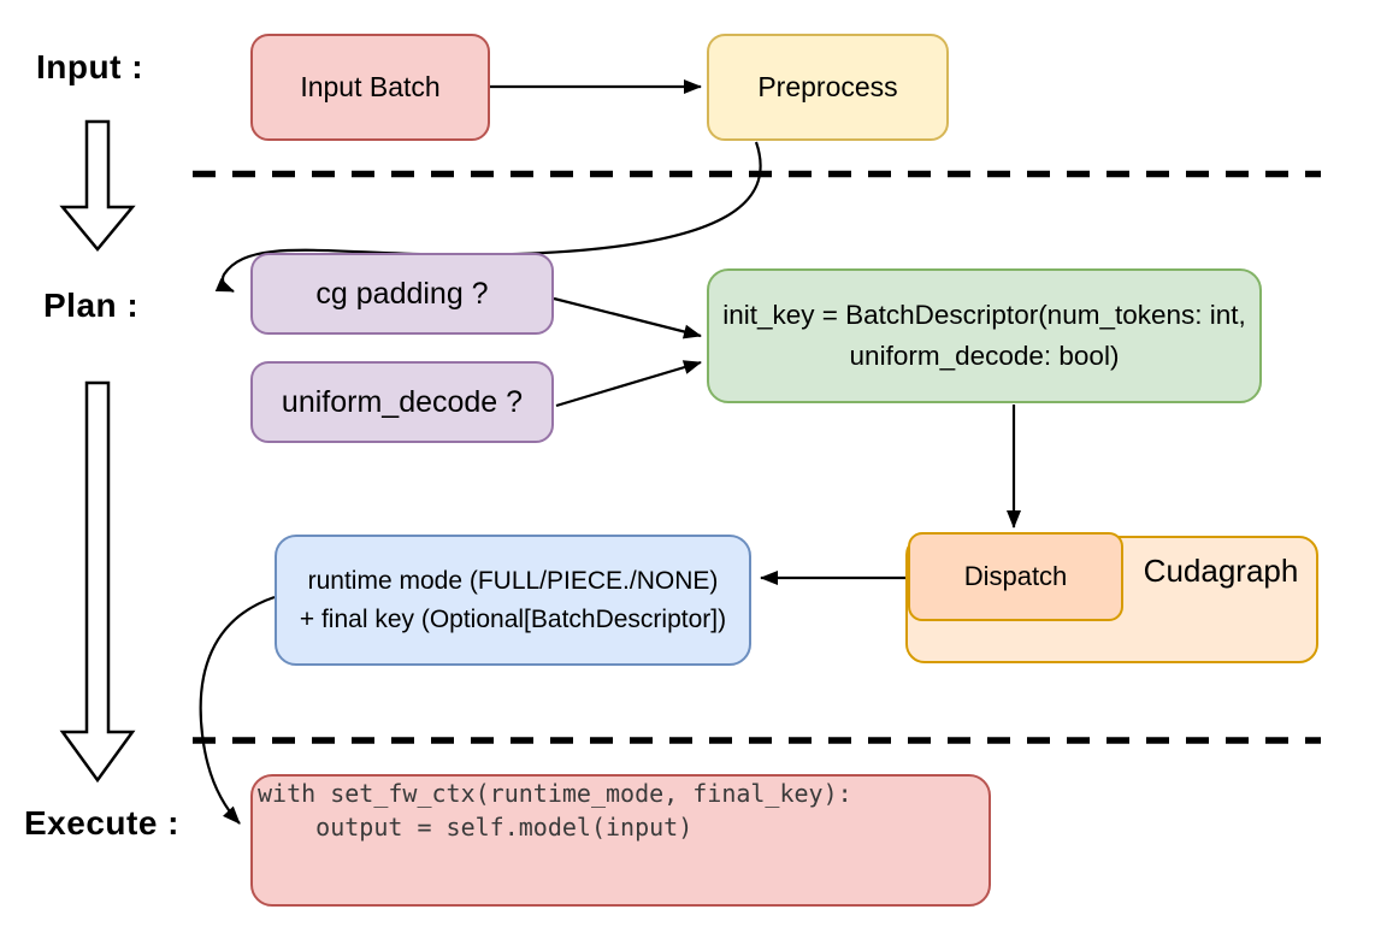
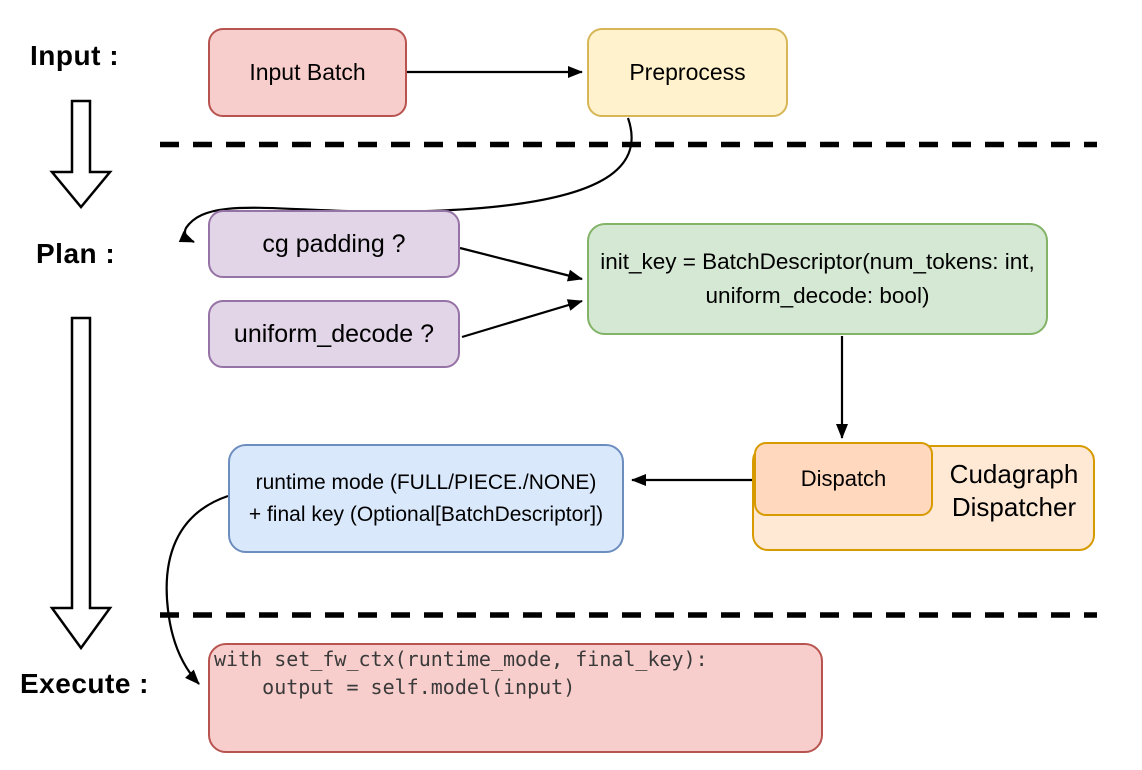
  Input :
  Plan :
  Execute :
  Input Batch
  Preprocess
  cg padding ?
  uniform_decode ?
  init_key = BatchDescriptor(num_tokens: int,
  uniform_decode: bool)
  Cudagraph
+ Dispatcher
  Dispatch
  runtime mode (FULL/PIECE./NONE)
  + final key (Optional[BatchDescriptor])
  with set_fw_ctx(runtime_mode, final_key):
  output = self.model(input)
